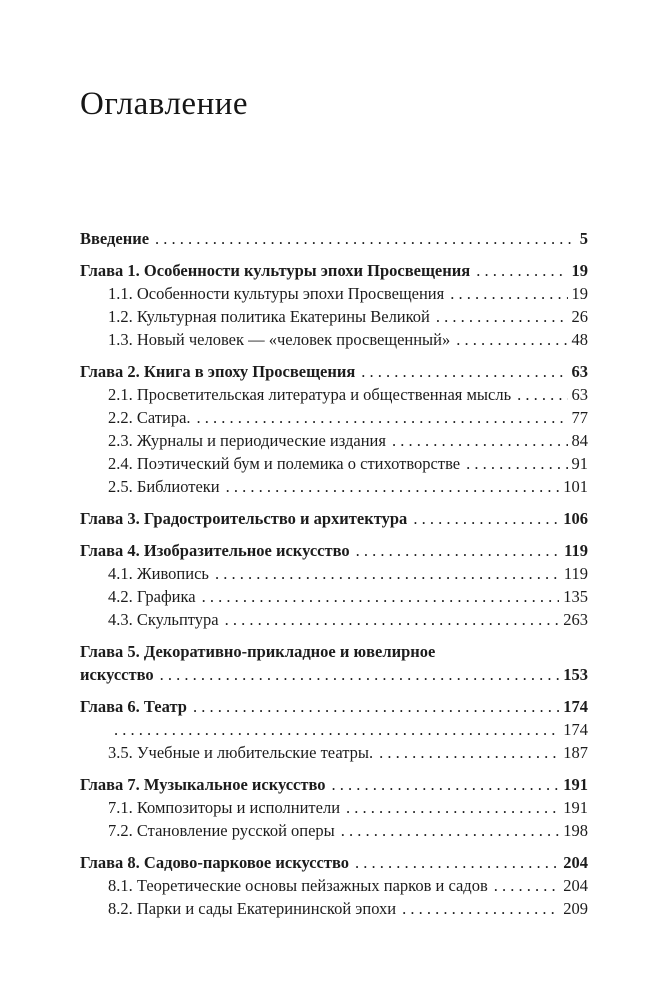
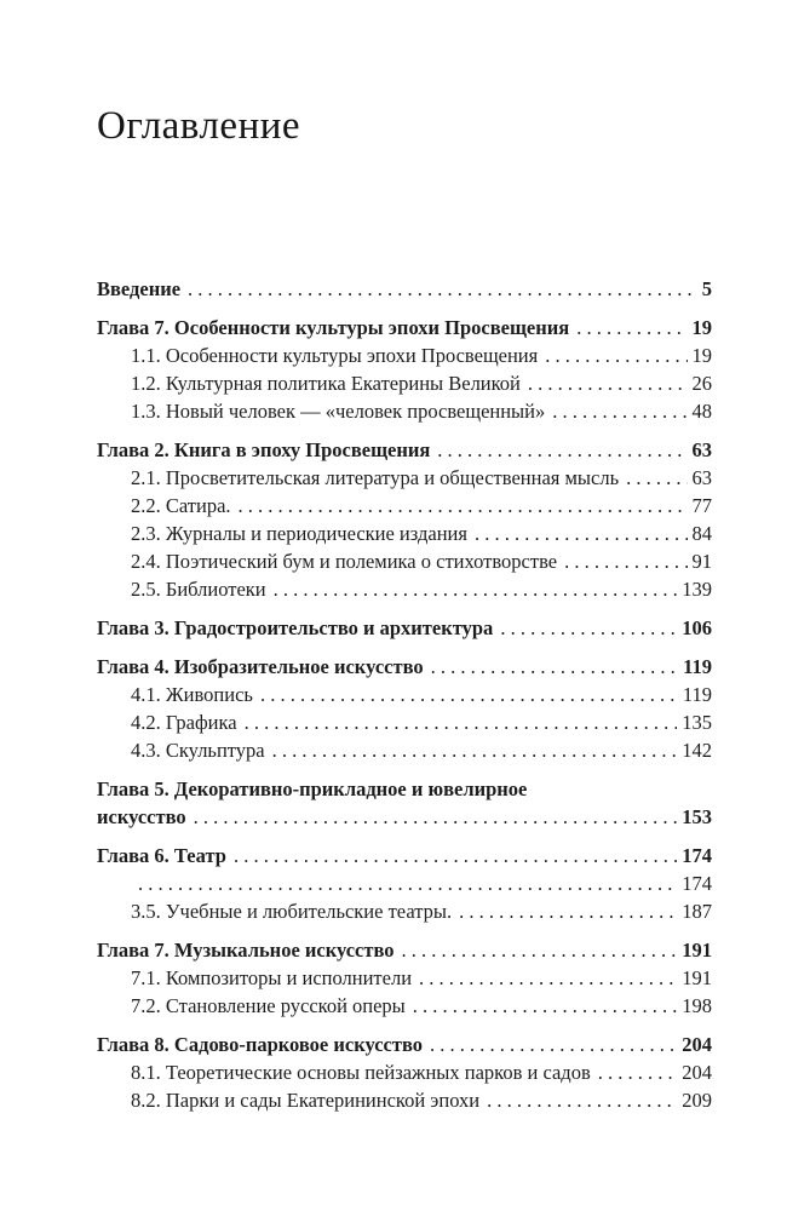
  Оглавление
  Введение
  5
- Глава 1. Особенности культуры эпохи Просвещения
+ Глава 7. Особенности культуры эпохи Просвещения
  19
  1.1. Особенности культуры эпохи Просвещения
  19
  1.2. Культурная политика Екатерины Великой
  26
  1.3. Новый человек — «человек просвещенный»
  48
  Глава 2. Книга в эпоху Просвещения
  63
  2.1. Просветительская литература и общественная мысль
  63
  2.2. Сатира.
  77
  2.3. Журналы и периодические издания
  84
  2.4. Поэтический бум и полемика о стихотворстве
  91
  2.5. Библиотеки
- 101
+ 139
  Глава 3. Градостроительство и архитектура
  106
  Глава 4. Изобразительное искусство
  119
  4.1. Живопись
  119
  4.2. Графика
  135
  4.3. Скульптура
- 263
+ 142
  Глава 5. Декоративно-прикладное и ювелирное
  искусство
  153
  Глава 6. Театр
  174
  174
  3.5. Учебные и любительские театры.
  187
  Глава 7. Музыкальное искусство
  191
  7.1. Композиторы и исполнители
  191
  7.2. Становление русской оперы
  198
  Глава 8. Садово-парковое искусство
  204
  8.1. Теоретические основы пейзажных парков и садов
  204
  8.2. Парки и сады Екатерининской эпохи
  209
